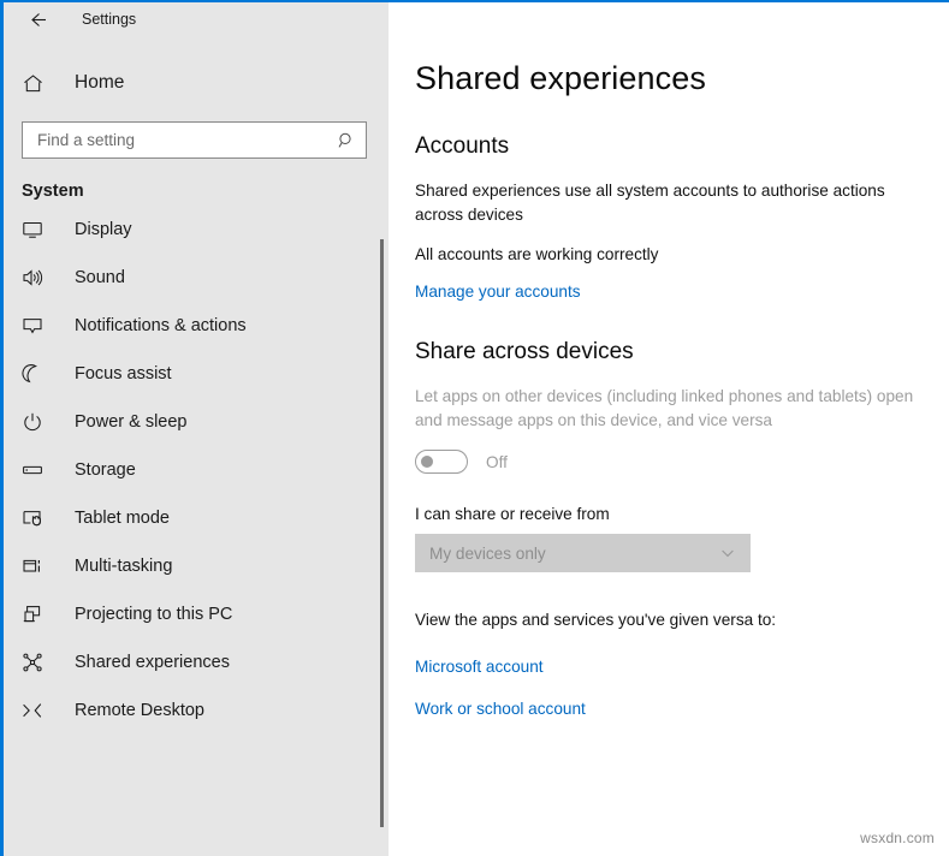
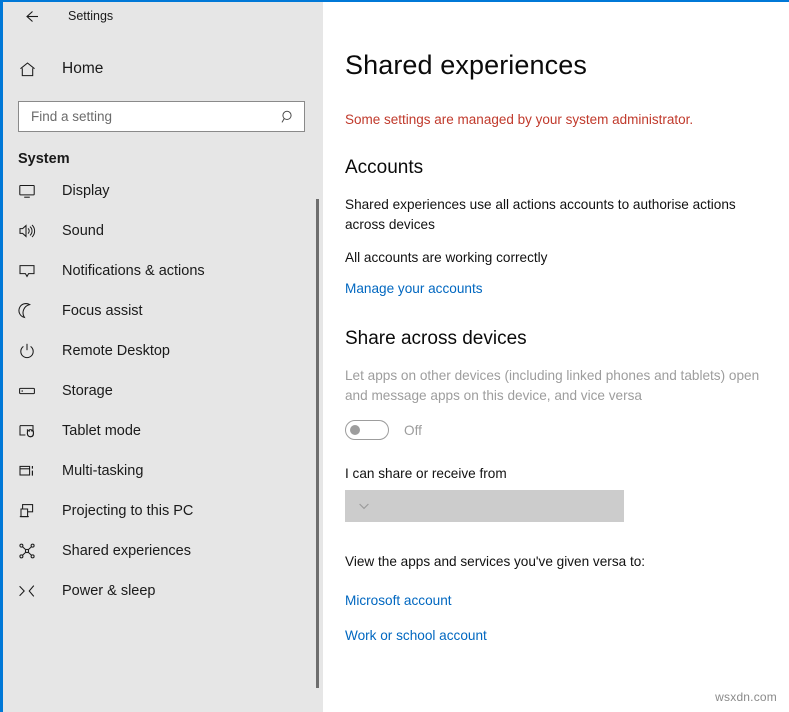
  Settings
  Home
  Find a setting
  System
  Display
  Sound
  Notifications & actions
  Focus assist
- Power & sleep
+ Remote Desktop
  Storage
  Tablet mode
  Multi-tasking
  Projecting to this PC
  Shared experiences
- Remote Desktop
+ Power & sleep
  Shared experiences
+ Some settings are managed by your system administrator.
  Accounts
- Shared experiences use all system accounts to authorise actions across devices
+ Shared experiences use all actions accounts to authorise actions across devices
  All accounts are working correctly
  Manage your accounts
  Share across devices
  Let apps on other devices (including linked phones and tablets) open and message apps on this device, and vice versa
  Off
  I can share or receive from
- My devices only
  View the apps and services you've given versa to:
  Microsoft account
  Work or school account
  wsxdn.com
